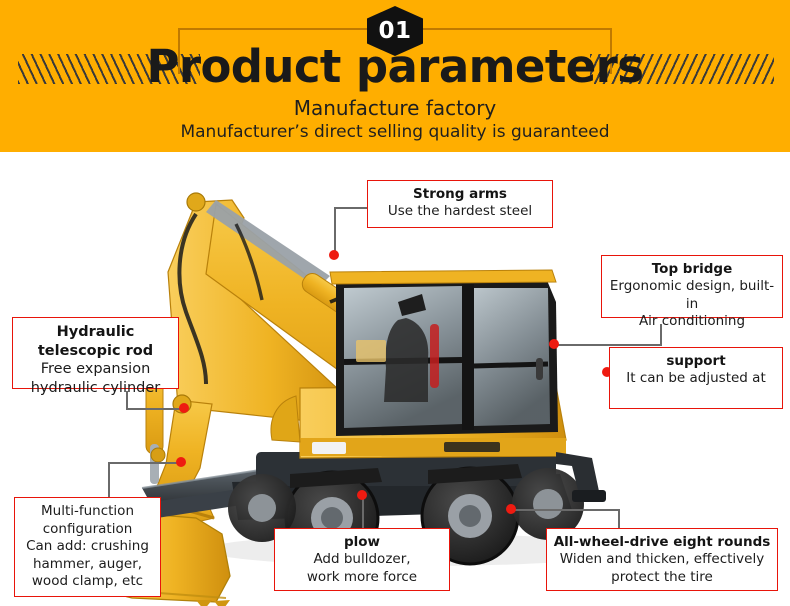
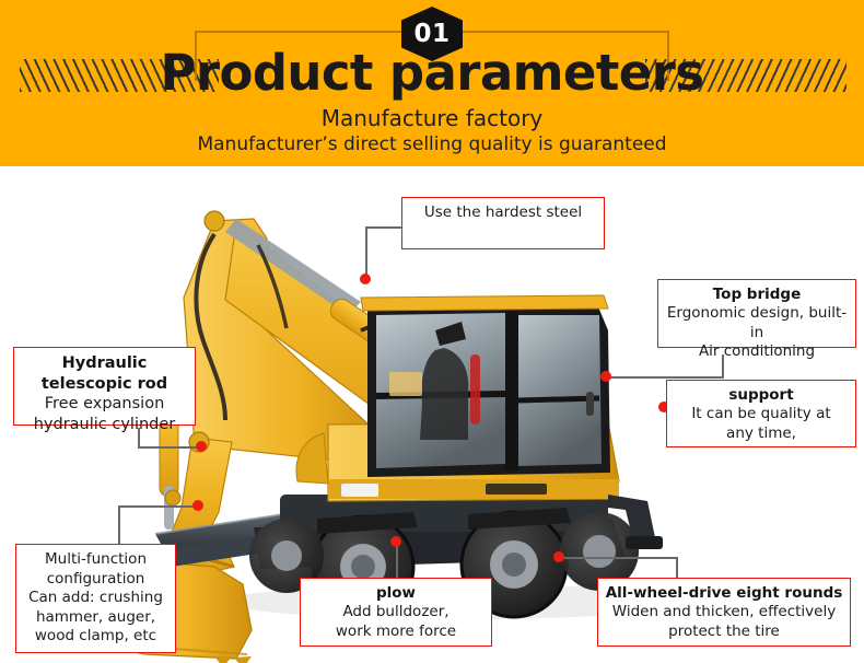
  01
  Product parameters
  Manufacture factory
  Manufacturer’s direct selling quality is guaranteed
- Strong arms
  Use the hardest steel
  Top bridge
  Ergonomic design, built-in
  Air conditioning
  Hydraulic telescopic rod
  Free expansion
  hydraulic cylinder
  support
- It can be adjusted at
+ It can be quality at
+ any time,
  Multi-function
  configuration
  Can add: crushing
  hammer, auger,
  wood clamp, etc
  plow
  Add bulldozer,
  work more force
  All-wheel-drive eight rounds
  Widen and thicken, effectively
  protect the tire
